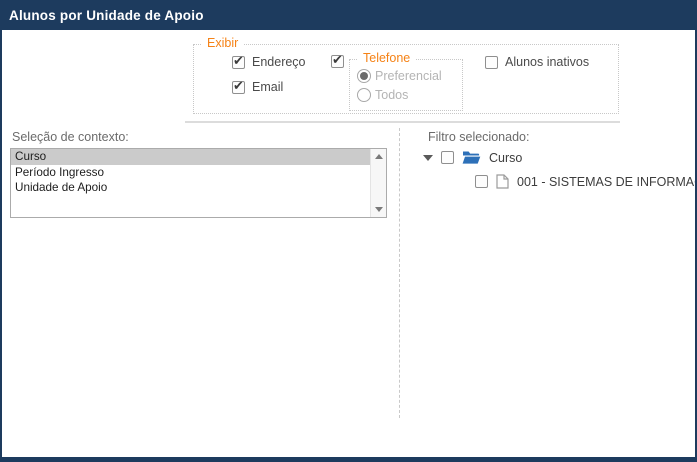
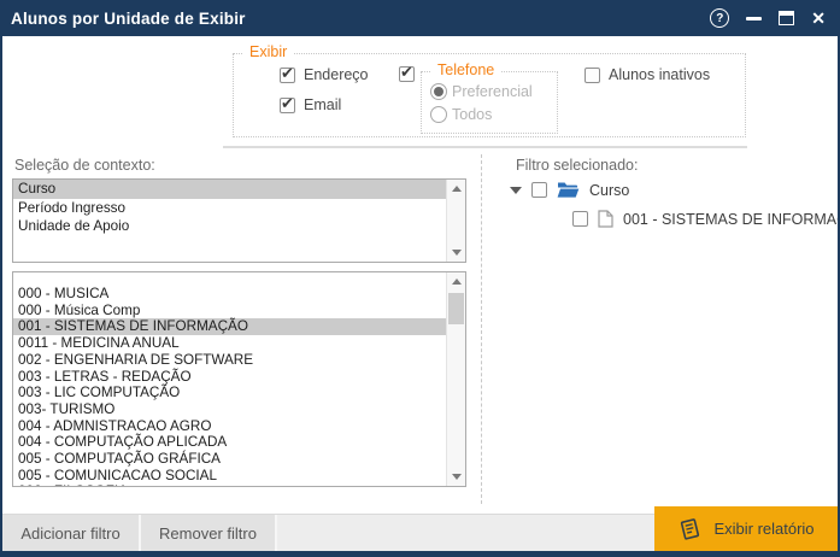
- Alunos por Unidade de Apoio
+ Alunos por Unidade de Exibir
+ ?
+ ✕
  Exibir
  Endereço
  Email
  Telefone
  Preferencial
  Todos
  Alunos inativos
  Seleção de contexto:
  Curso
  Período Ingresso
  Unidade de Apoio
+ 000 - MUSICA
+ 000 - Música Comp
+ 001 - SISTEMAS DE INFORMAÇÃO
+ 0011 - MEDICINA ANUAL
+ 002 - ENGENHARIA DE SOFTWARE
+ 003 - LETRAS - REDAÇÃO
+ 003 - LIC COMPUTAÇÃO
+ 003- TURISMO
+ 004 - ADMNISTRACAO AGRO
+ 004 - COMPUTAÇÃO APLICADA
+ 005 - COMPUTAÇÃO GRÁFICA
+ 005 - COMUNICACAO SOCIAL
  Filtro selecionado:
  Curso
  001 - SISTEMAS DE INFORMA
+ Adicionar filtro
+ Remover filtro
+ Exibir relatório
